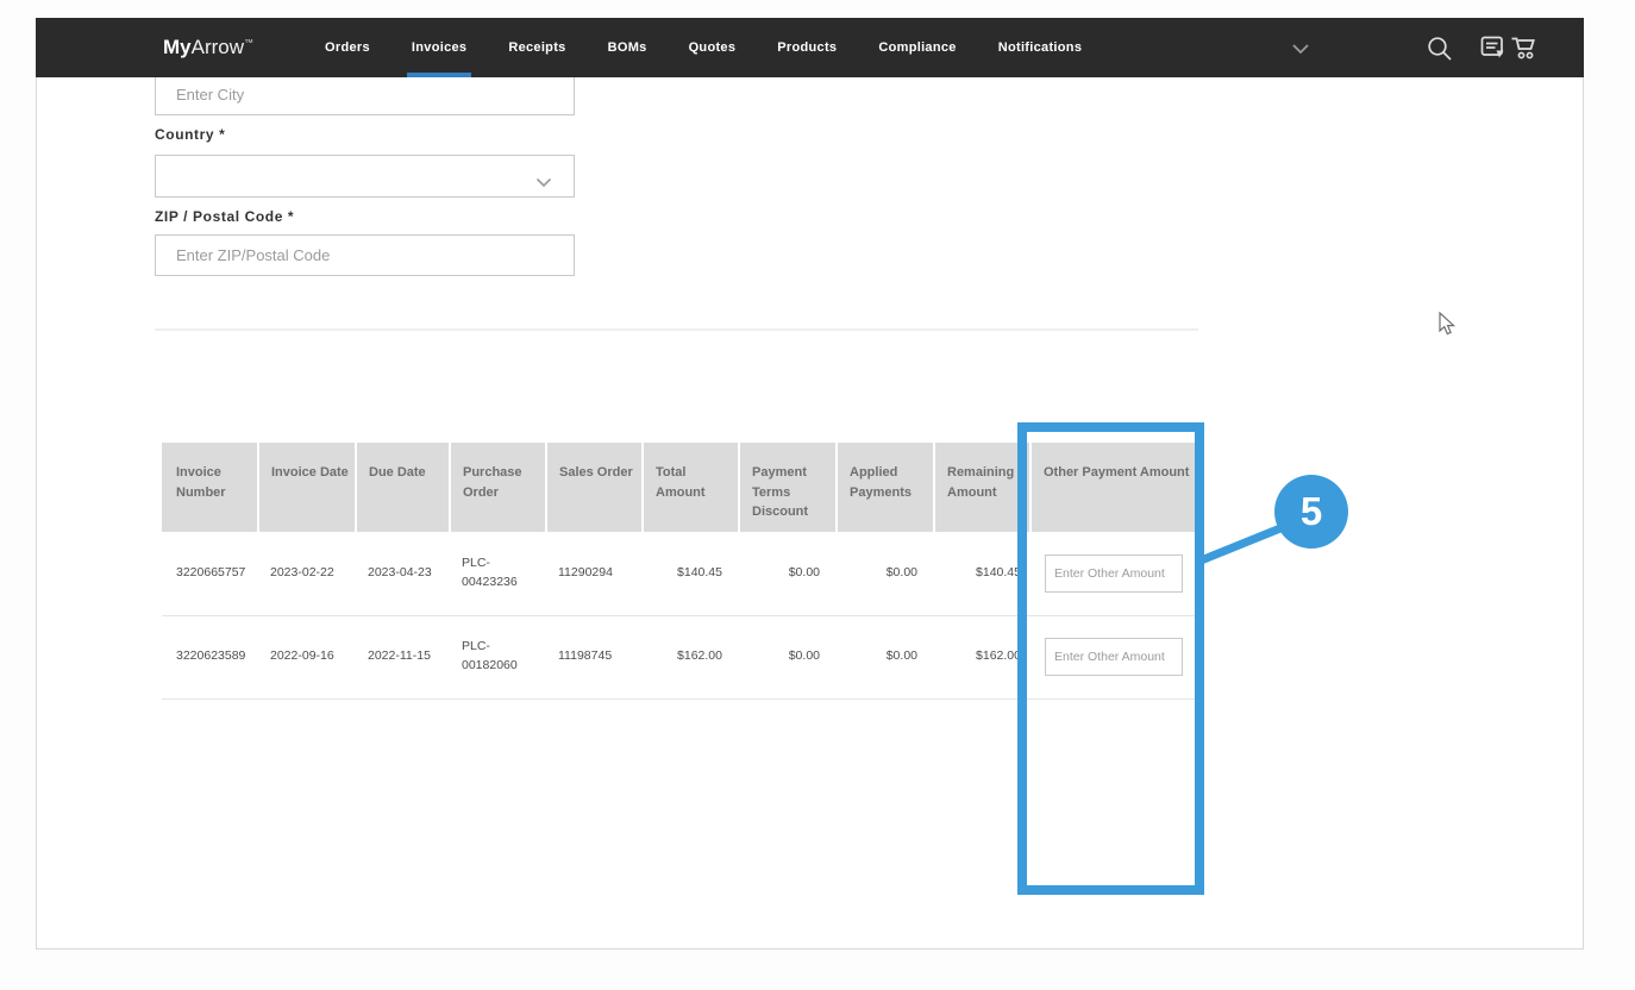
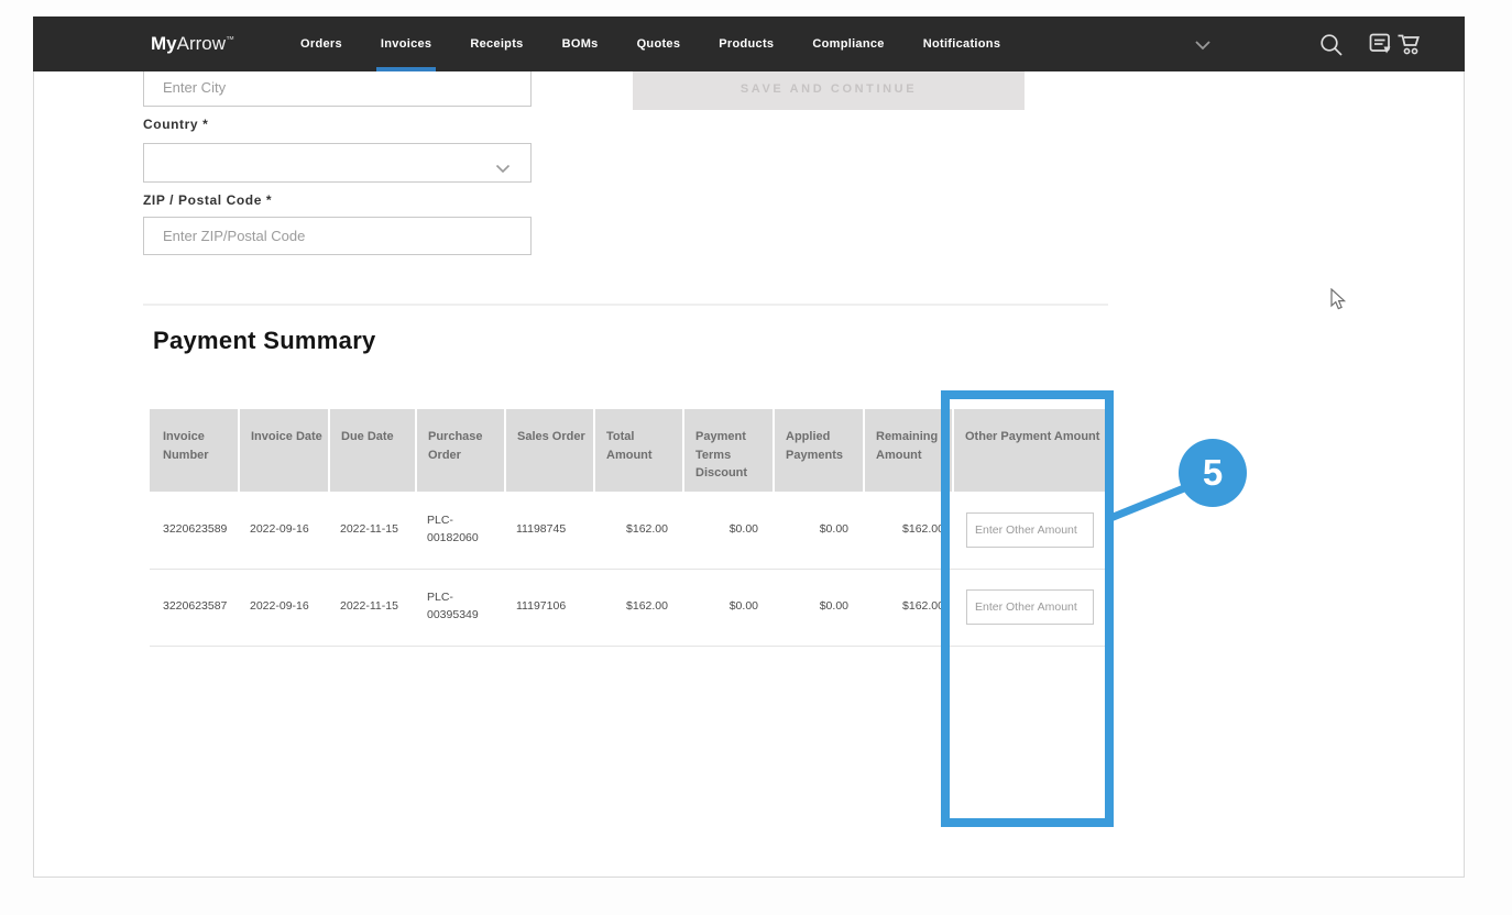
  MyArrow™
  Orders
  Invoices
  Receipts
  BOMs
  Quotes
  Products
  Compliance
  Notifications
  Enter City
  Country *
  ZIP / Postal Code *
  Enter ZIP/Postal Code
+ SAVE AND CONTINUE
+ Payment Summary
  Invoice Number	Invoice Date	Due Date	Purchase Order	Sales Order	Total Amount	Payment Terms Discount	Applied Payments	Remaining Amount	Other Payment Amount
- 3220665757	2023-02-22	2023-04-23	PLC-00423236	11290294	$140.45	$0.00	$0.00	$140.45	Enter Other Amount
  3220623589	2022-09-16	2022-11-15	PLC-00182060	11198745	$162.00	$0.00	$0.00	$162.00	Enter Other Amount
+ 3220623587	2022-09-16	2022-11-15	PLC-00395349	11197106	$162.00	$0.00	$0.00	$162.00	Enter Other Amount
  5
